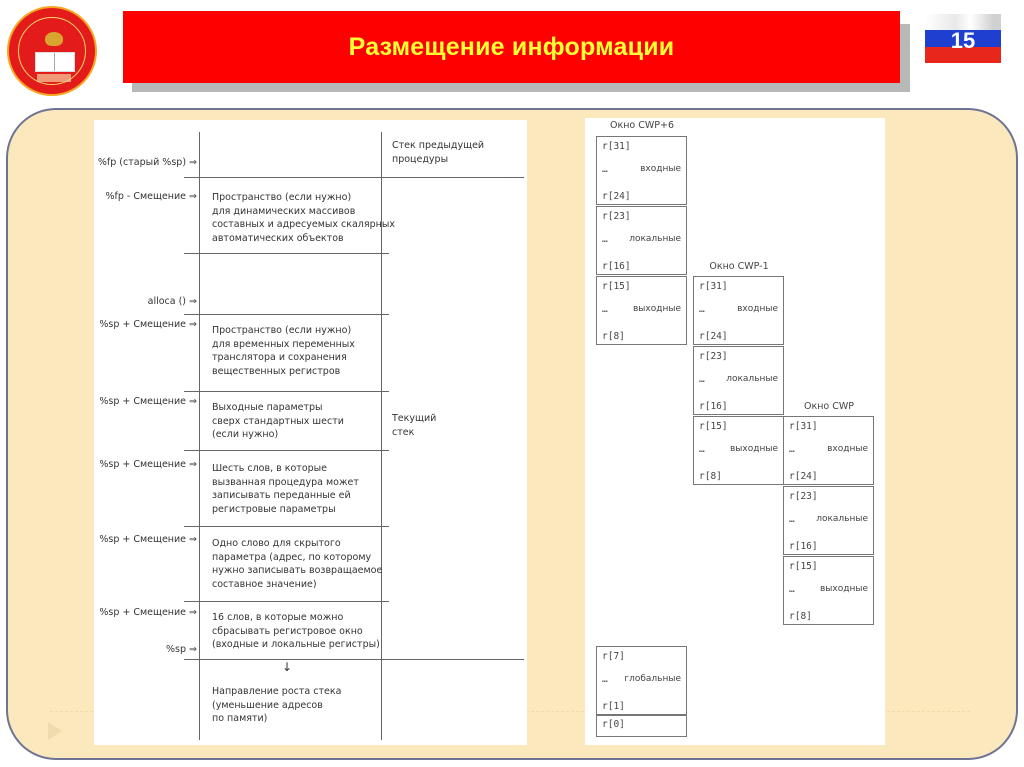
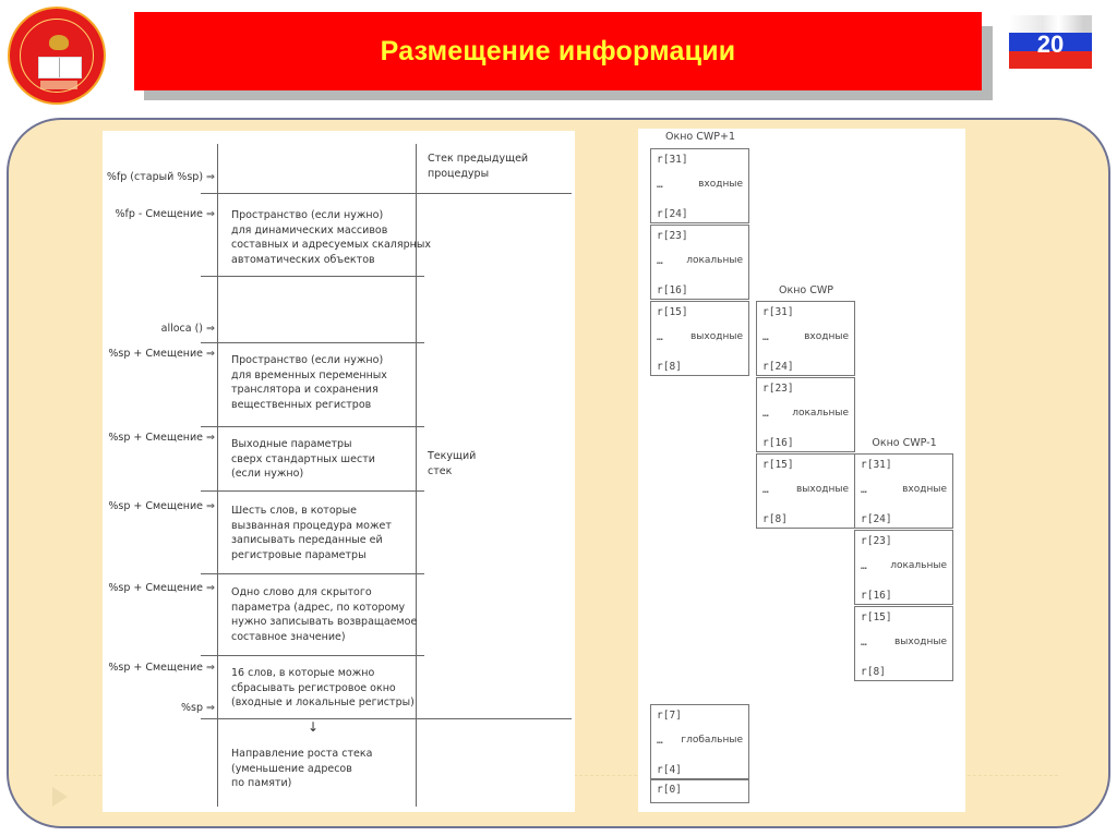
  Размещение информации
- 15
+ 20
  %fp (старый %sp) ⇒
  %fp - Смещение ⇒
  alloca () ⇒
  %sp + Смещение ⇒
  %sp + Смещение ⇒
  %sp + Смещение ⇒
  %sp + Смещение ⇒
  %sp + Смещение ⇒
  %sp ⇒
  Пространство (если нужно)
  для динамических массивов
  составных и адресуемых скалярных
  автоматических объектов
  Пространство (если нужно)
  для временных переменных
  транслятора и сохранения
  вещественных регистров
  Выходные параметры
  сверх стандартных шести
  (если нужно)
  Шесть слов, в которые
  вызванная процедура может
  записывать переданные ей
  регистровые параметры
  Одно слово для скрытого
  параметра (адрес, по которому
  нужно записывать возвращаемое
  составное значение)
  16 слов, в которые можно
  сбрасывать регистровое окно
  (входные и локальные регистры)
  ↓
  Направление роста стека
  (уменьшение адресов
  по памяти)
  Стек предыдущей
  процедуры
  Текущий
  стек
- Окно СWP+6
+ Окно СWP+1
  r[31]
  …
  входные
  r[24]
  r[23]
  …
  локальные
  r[16]
  r[15]
  …
  выходные
  r[8]
- Окно СWP-1
+ Окно СWP
  r[31]
  …
  входные
  r[24]
  r[23]
  …
  локальные
  r[16]
  r[15]
  …
  выходные
  r[8]
- Окно СWP
+ Окно СWP-1
  r[31]
  …
  входные
  r[24]
  r[23]
  …
  локальные
  r[16]
  r[15]
  …
  выходные
  r[8]
  r[7]
  …
  глобальные
- r[1]
+ r[4]
  r[0]
